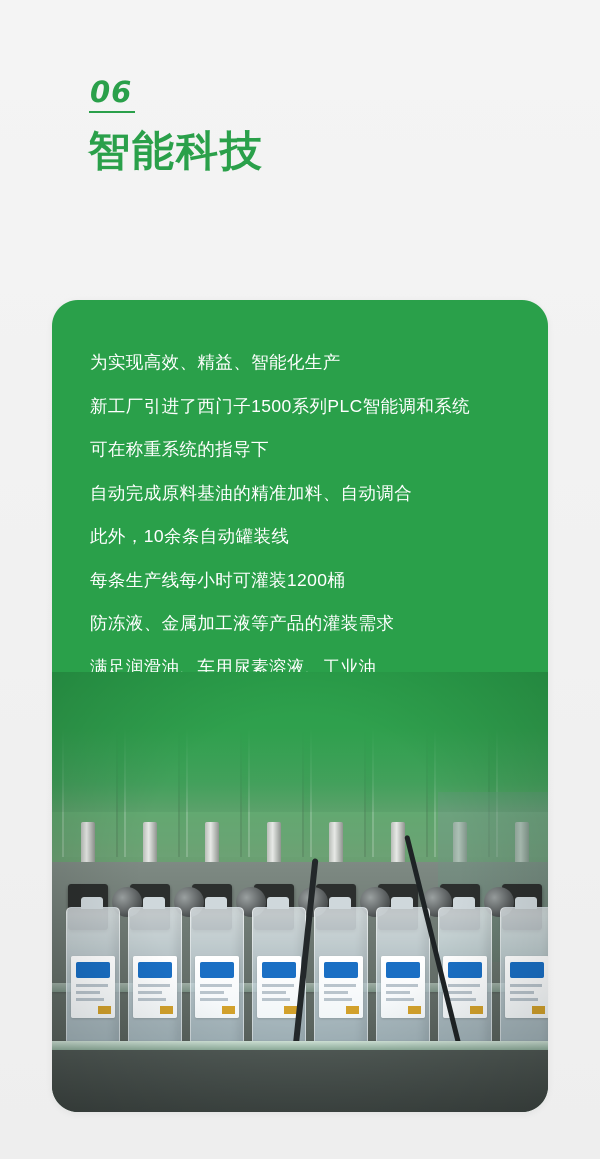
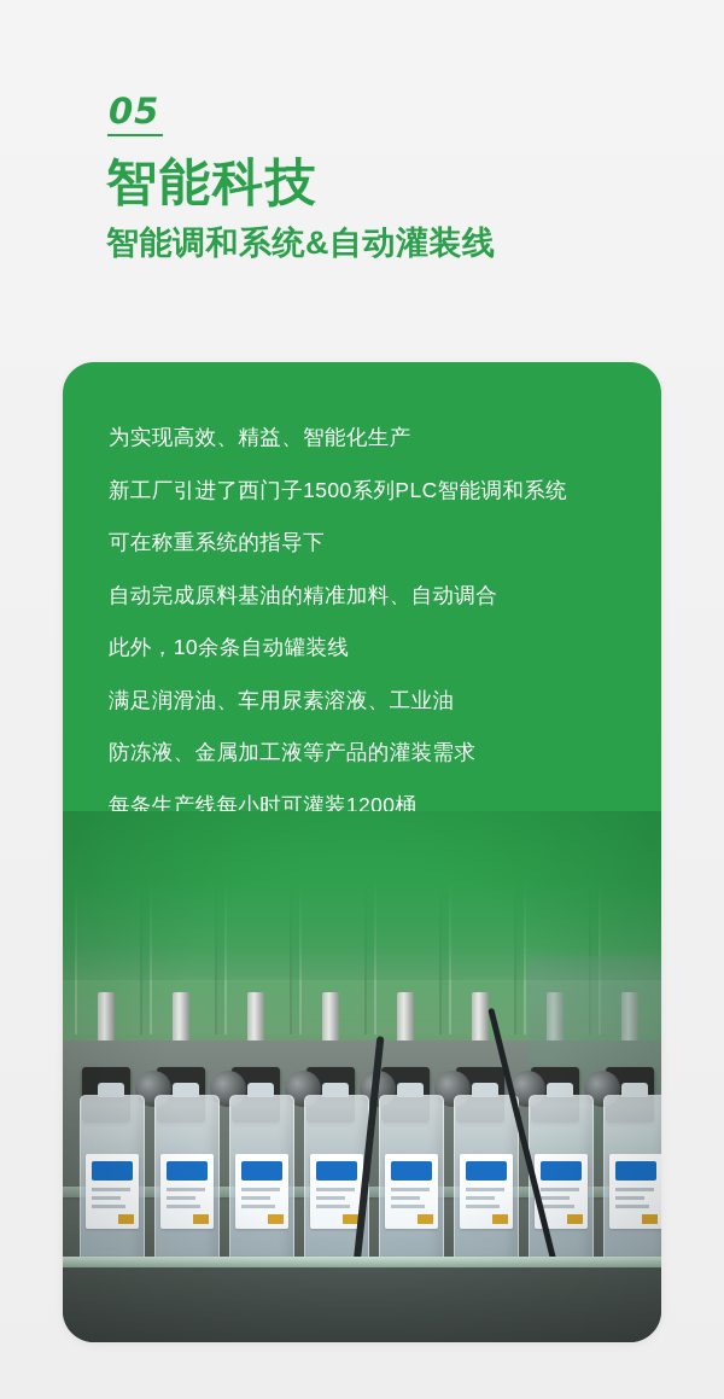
- 06
+ 05
  智能科技
+ 智能调和系统&自动灌装线
  为实现高效、精益、智能化生产
  新工厂引进了西门子1500系列PLC智能调和系统
  可在称重系统的指导下
  自动完成原料基油的精准加料、自动调合
  此外，10余条自动罐装线
- 每条生产线每小时可灌装1200桶
+ 满足润滑油、车用尿素溶液、工业油
  防冻液、金属加工液等产品的灌装需求
- 满足润滑油、车用尿素溶液、工业油
+ 每条生产线每小时可灌装1200桶
